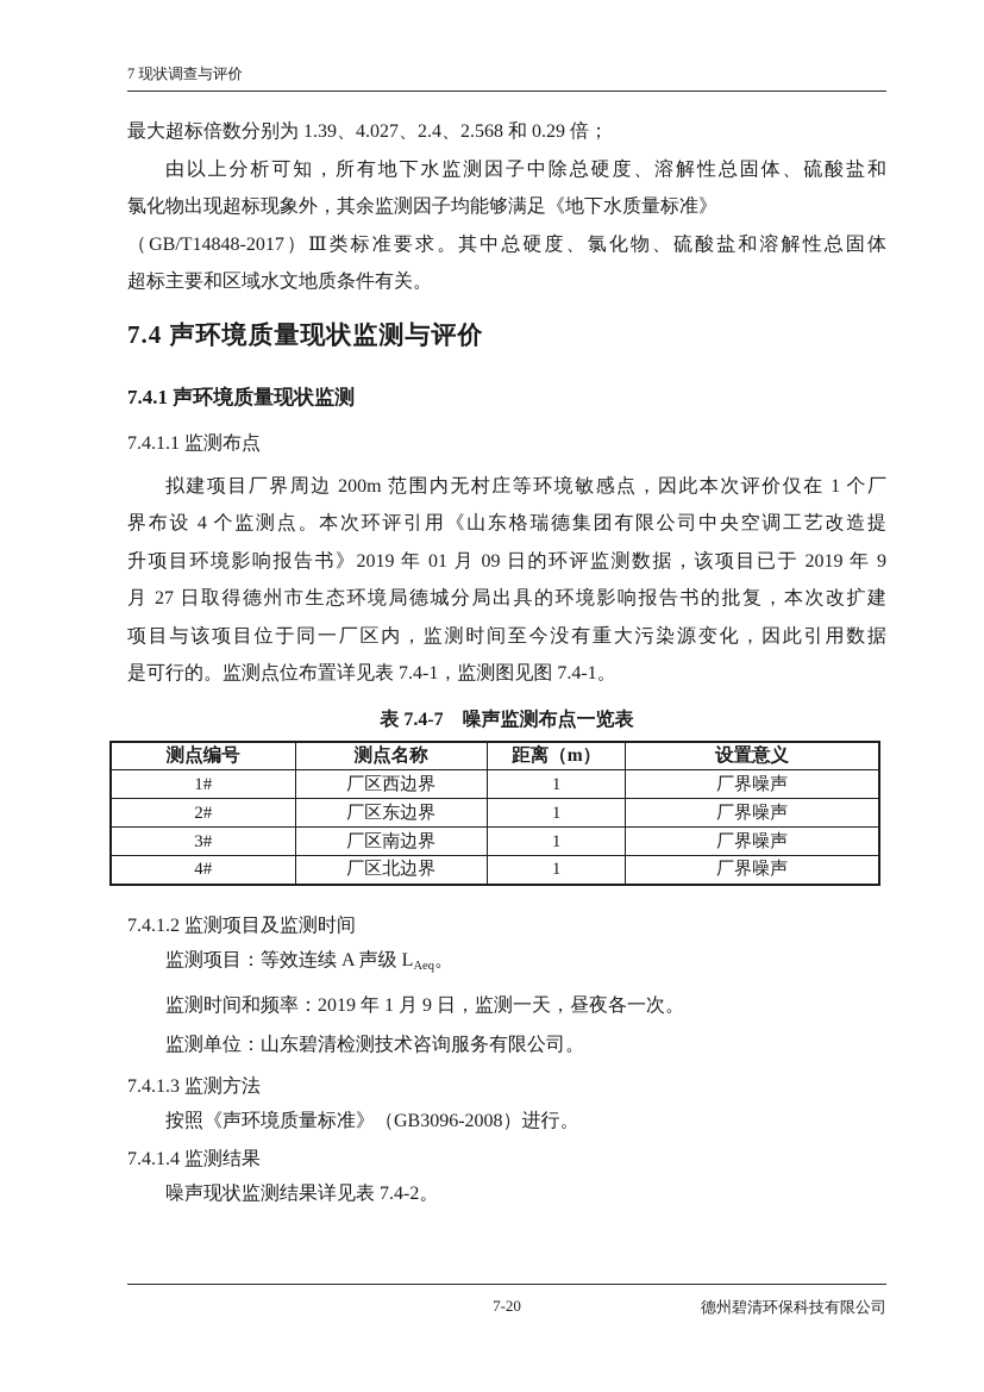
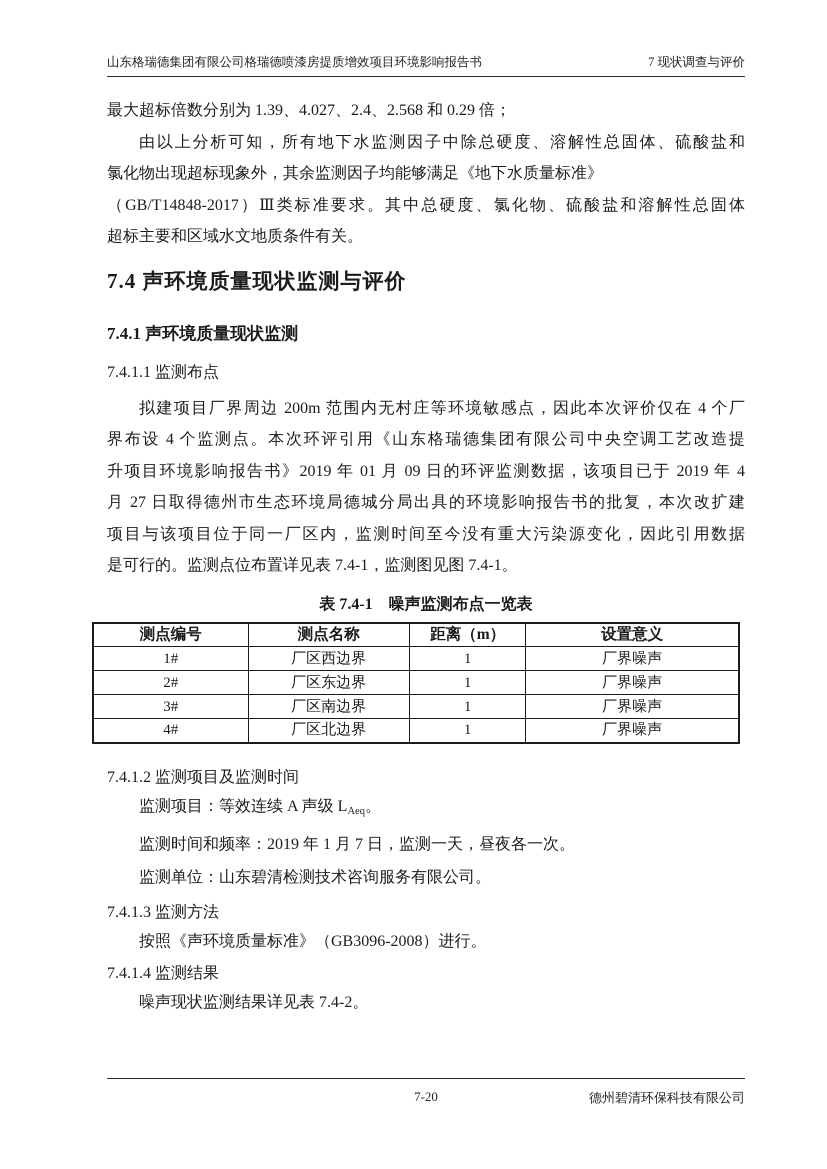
+ 山东格瑞德集团有限公司格瑞德喷漆房提质增效项目环境影响报告书
  7 现状调查与评价
  最大超标倍数分别为 1.39、4.027、2.4、2.568 和 0.29 倍；
  由以上分析可知，所有地下水监测因子中除总硬度、溶解性总固体、硫酸盐和
  氯化物出现超标现象外，其余监测因子均能够满足《地下水质量标准》
  （GB/T14848-2017）Ⅲ类标准要求。其中总硬度、氯化物、硫酸盐和溶解性总固体
  超标主要和区域水文地质条件有关。
  7.4 声环境质量现状监测与评价
  7.4.1 声环境质量现状监测
  7.4.1.1 监测布点
- 拟建项目厂界周边 200m 范围内无村庄等环境敏感点，因此本次评价仅在 1 个厂
+ 拟建项目厂界周边 200m 范围内无村庄等环境敏感点，因此本次评价仅在 4 个厂
  界布设 4 个监测点。本次环评引用《山东格瑞德集团有限公司中央空调工艺改造提
- 升项目环境影响报告书》2019 年 01 月 09 日的环评监测数据，该项目已于 2019 年 9
+ 升项目环境影响报告书》2019 年 01 月 09 日的环评监测数据，该项目已于 2019 年 4
  月 27 日取得德州市生态环境局德城分局出具的环境影响报告书的批复，本次改扩建
  项目与该项目位于同一厂区内，监测时间至今没有重大污染源变化，因此引用数据
  是可行的。监测点位布置详见表 7.4-1，监测图见图 7.4-1。
- 表 7.4-7 噪声监测布点一览表
+ 表 7.4-1 噪声监测布点一览表
  测点编号	测点名称	距离（m）	设置意义
  1#	厂区西边界	1	厂界噪声
  2#	厂区东边界	1	厂界噪声
  3#	厂区南边界	1	厂界噪声
  4#	厂区北边界	1	厂界噪声
  7.4.1.2 监测项目及监测时间
  监测项目：等效连续 A 声级 LAeq。
- 监测时间和频率：2019 年 1 月 9 日，监测一天，昼夜各一次。
+ 监测时间和频率：2019 年 1 月 7 日，监测一天，昼夜各一次。
  监测单位：山东碧清检测技术咨询服务有限公司。
  7.4.1.3 监测方法
  按照《声环境质量标准》（GB3096-2008）进行。
  7.4.1.4 监测结果
  噪声现状监测结果详见表 7.4-2。
  7-20
  德州碧清环保科技有限公司
